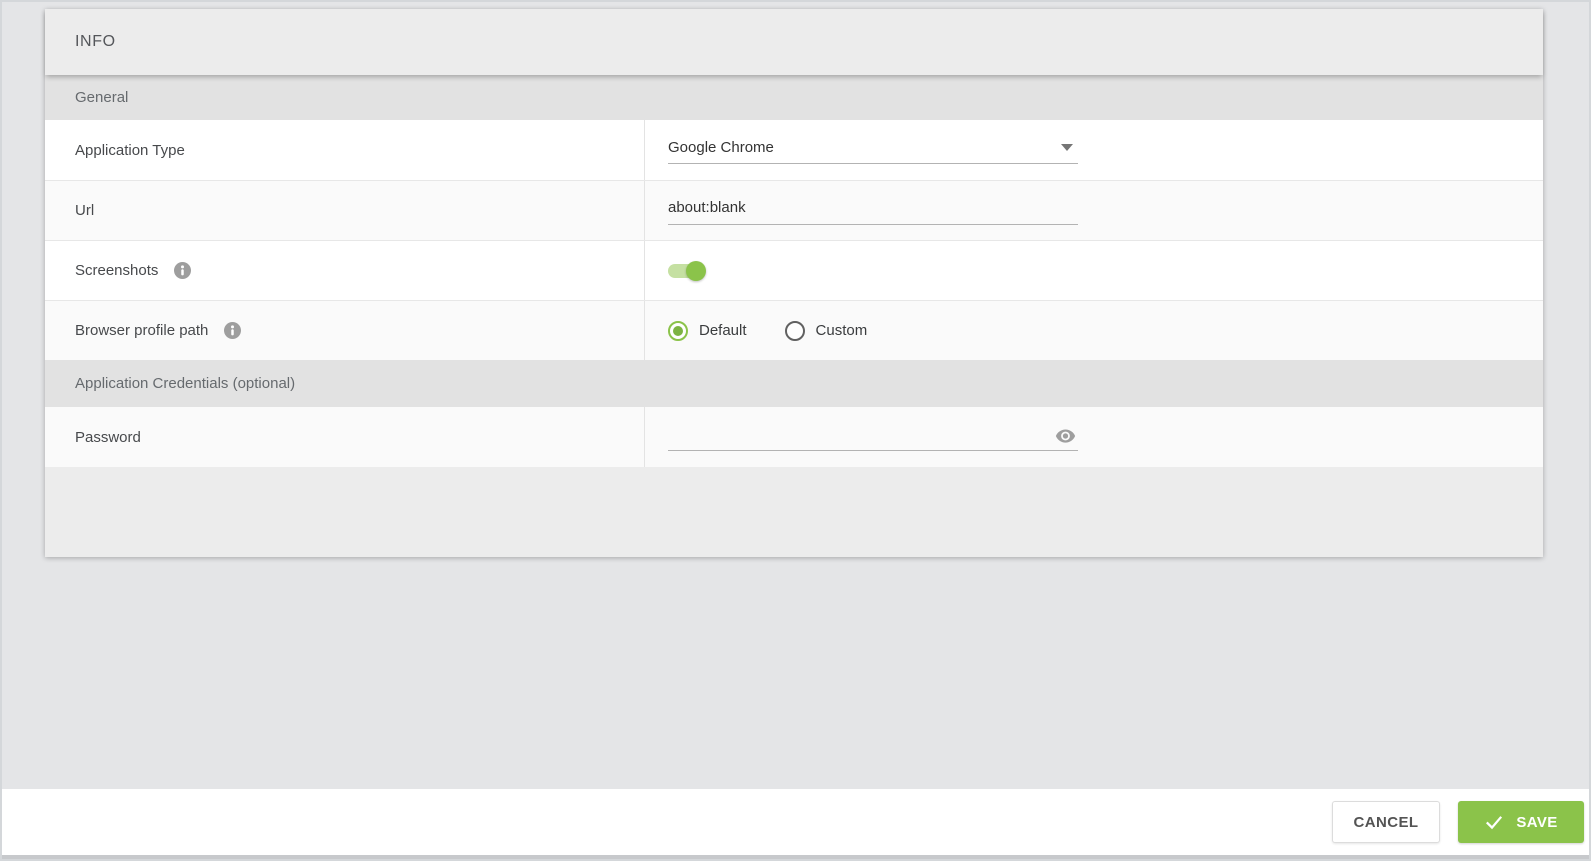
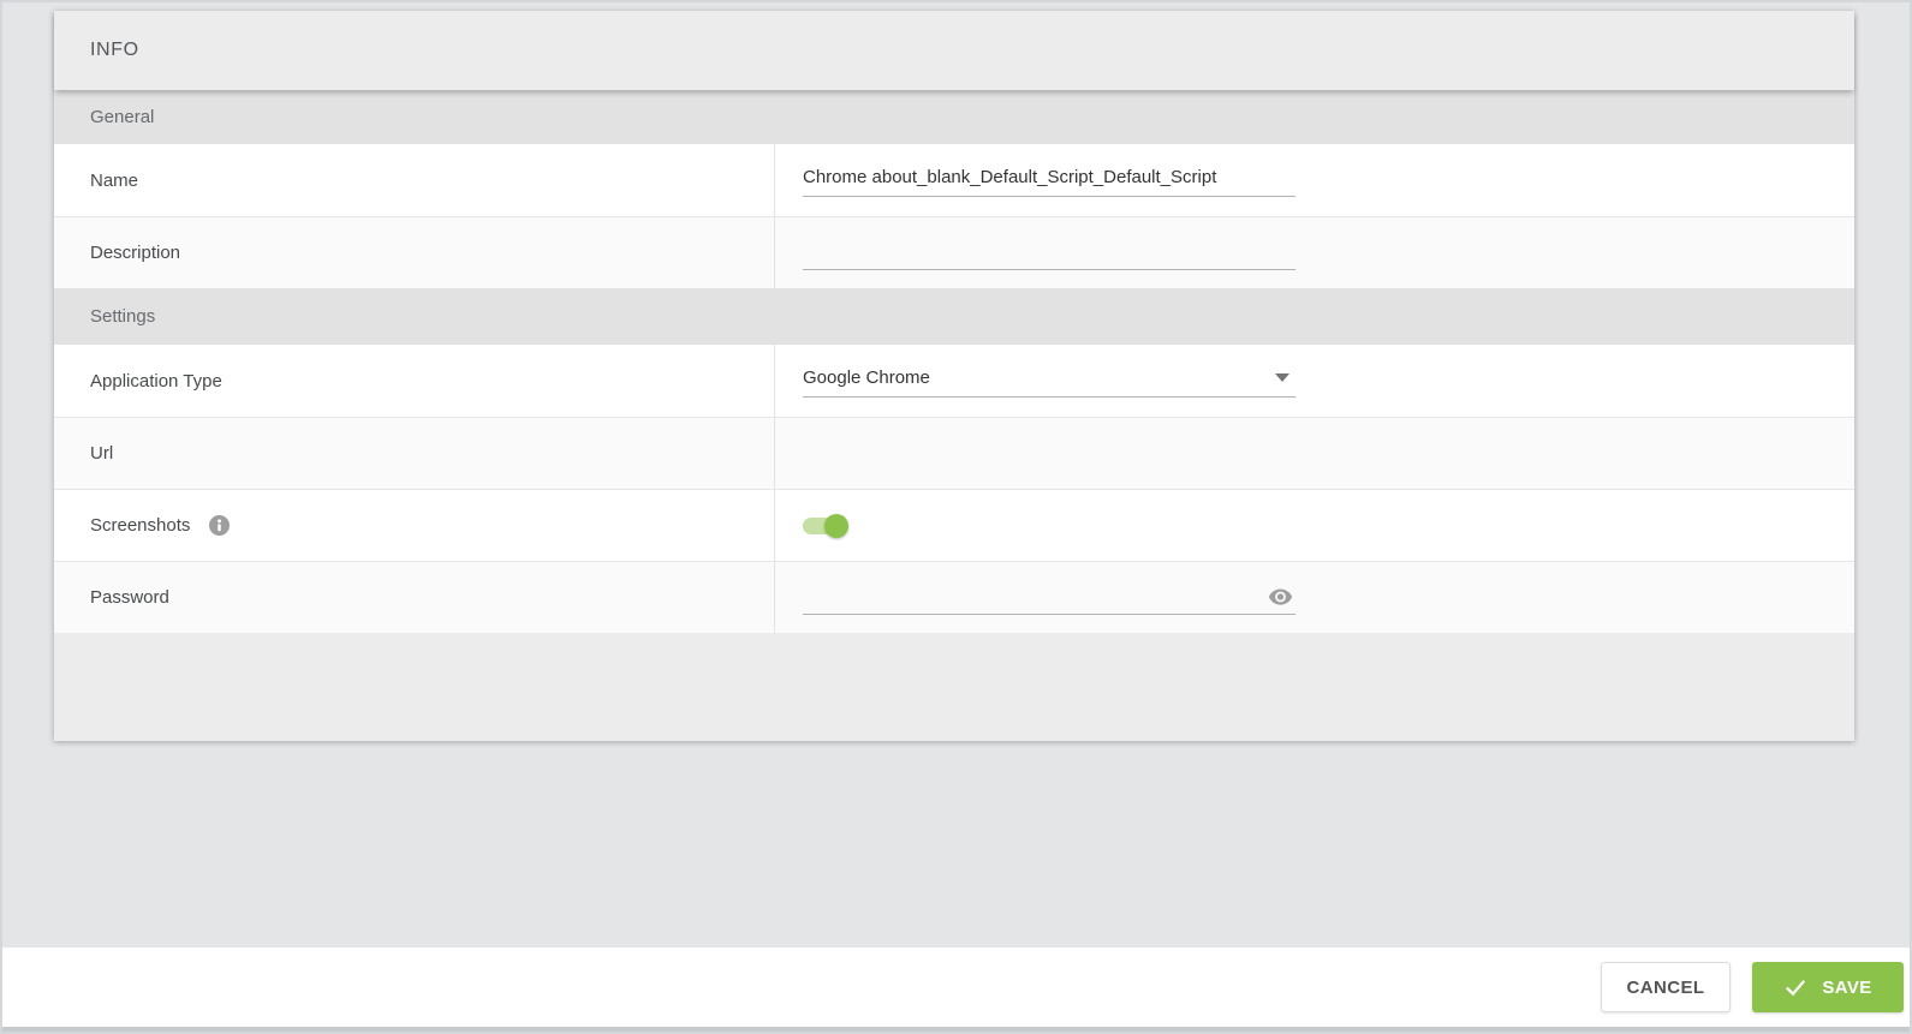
  INFO
  General
+ Name
+ Chrome about_blank_Default_Script_Default_Script
+ Description
+ Settings
  Application Type
  Google Chrome
  Url
- about:blank
  Screenshots
- Browser profile path
- Default
- Custom
- Application Credentials (optional)
  Password
  CANCEL
  SAVE
